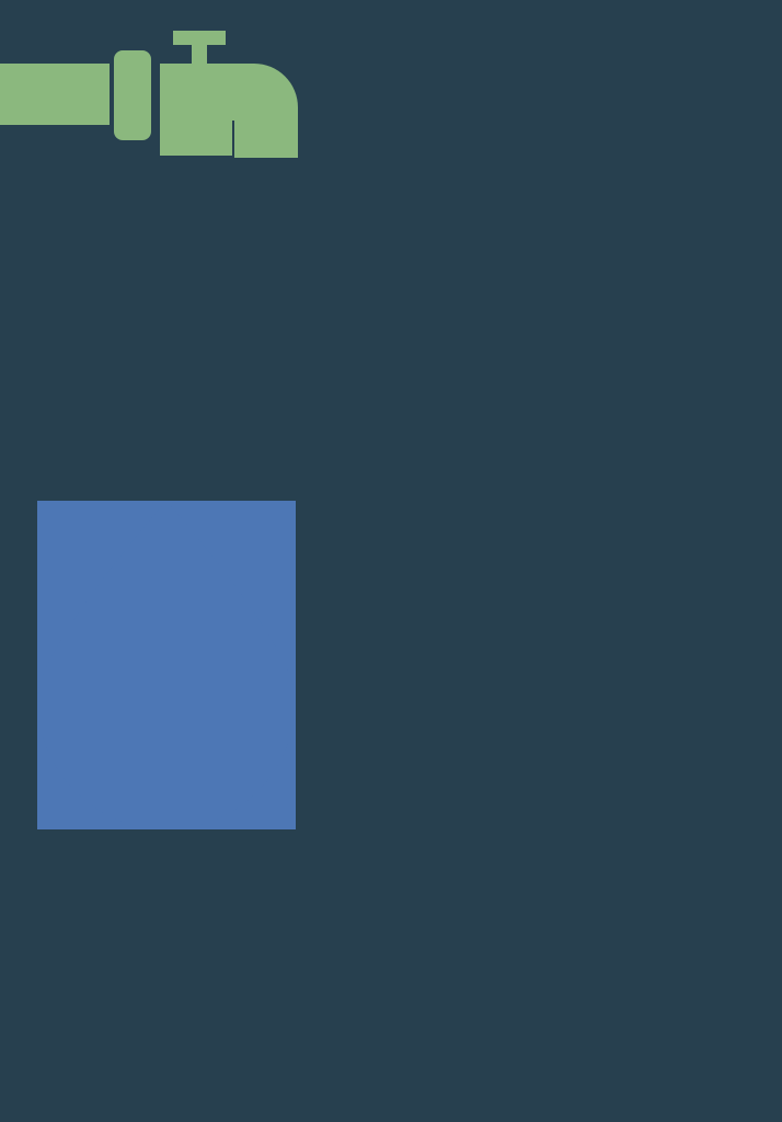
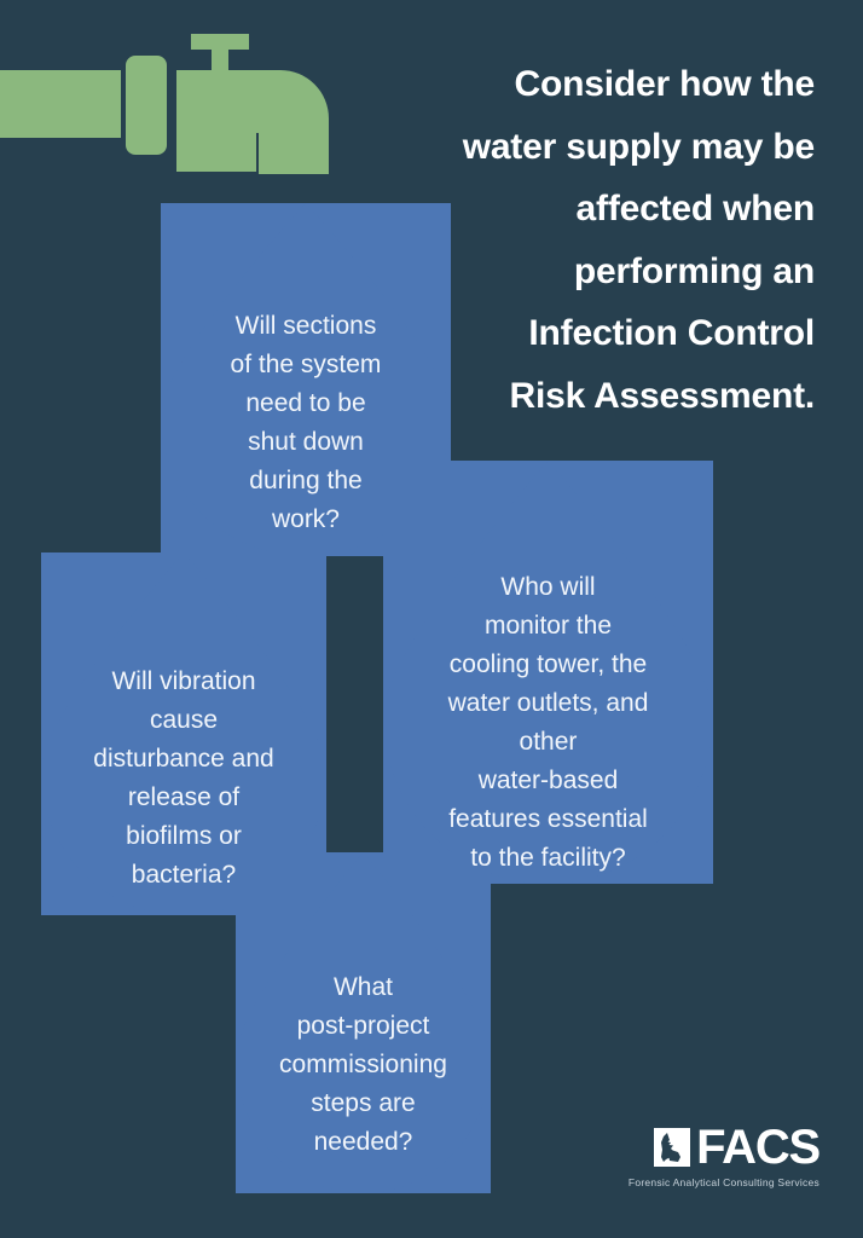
+ Consider how the
+ water supply may be
+ affected when
+ performing an
+ Infection Control
+ Risk Assessment.
+ Will sections
+ of the system
+ need to be
+ shut down
+ during the
+ work?
+ Who will
+ monitor the
+ cooling tower, the
+ water outlets, and
+ other
+ water-based
+ features essential
+ to the facility?
+ Will vibration
+ cause
+ disturbance and
+ release of
+ biofilms or
+ bacteria?
+ What
+ post-project
+ commissioning
+ steps are
+ needed?
+ FACS
+ Forensic Analytical Consulting Services
